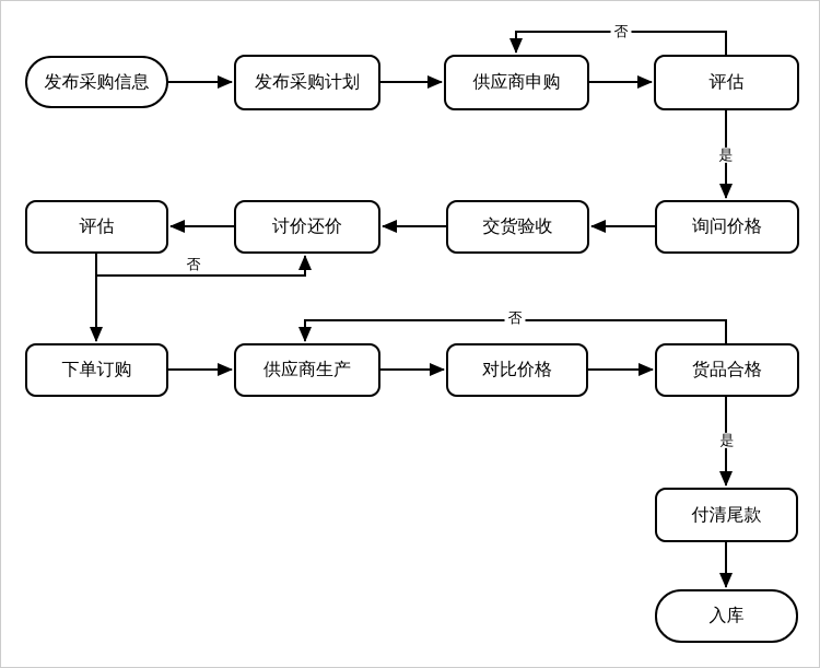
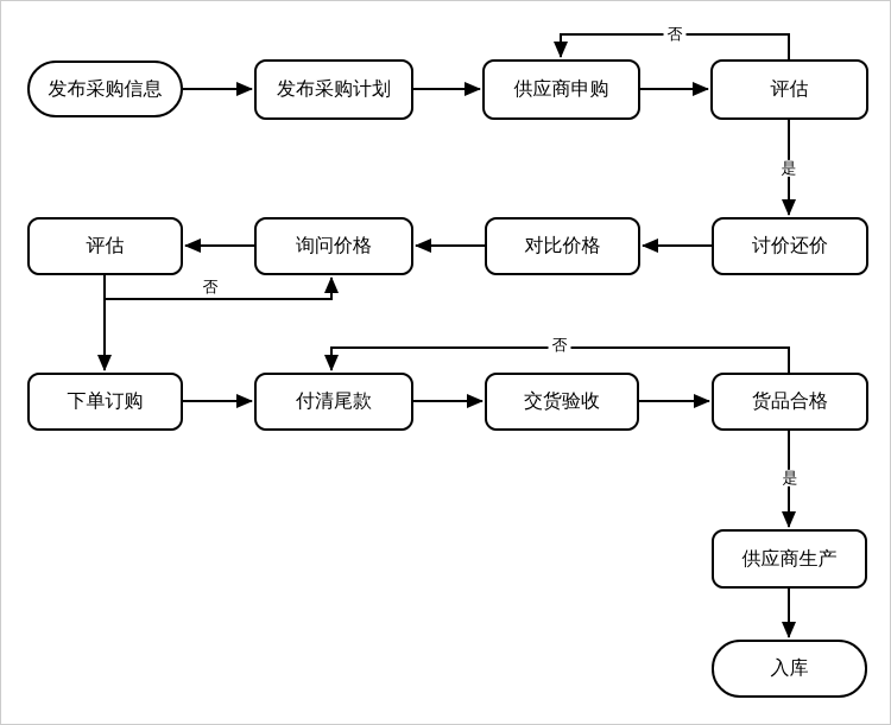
  否
  是
  否
  否
  是
  发布采购信息
  发布采购计划
  供应商申购
  评估
- 询问价格
+ 讨价还价
- 交货验收
+ 对比价格
- 讨价还价
+ 询问价格
  评估
  下单订购
- 供应商生产
+ 付清尾款
- 对比价格
+ 交货验收
  货品合格
- 付清尾款
+ 供应商生产
  入库
